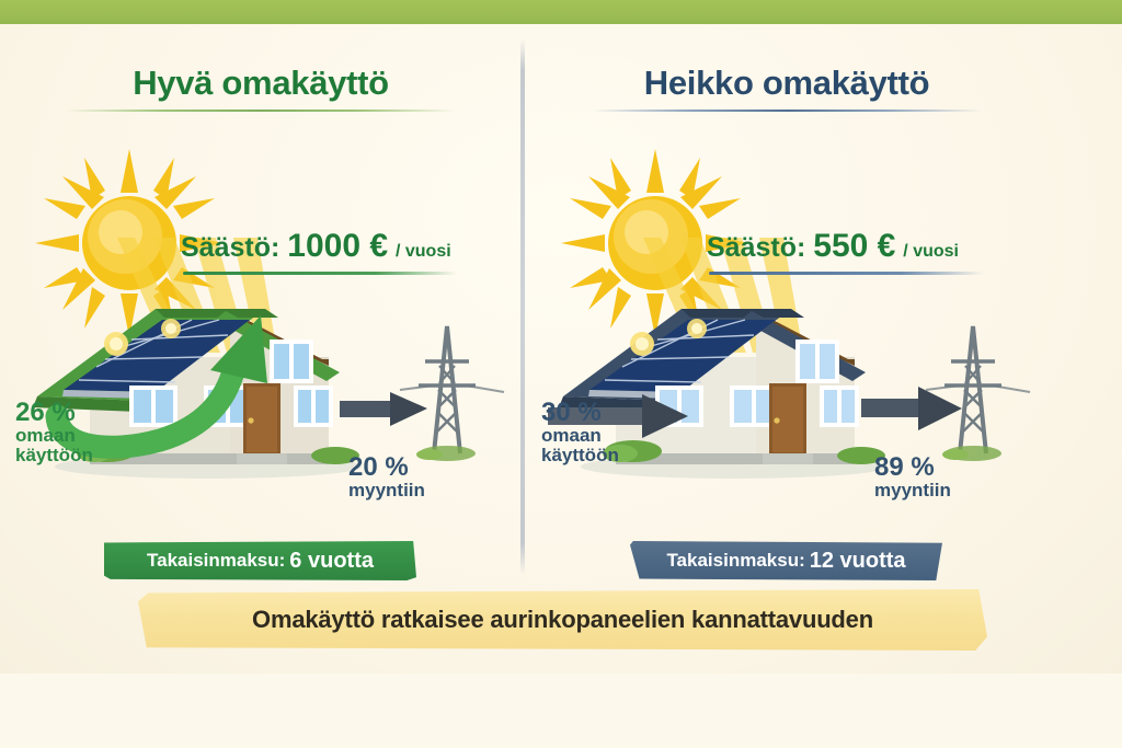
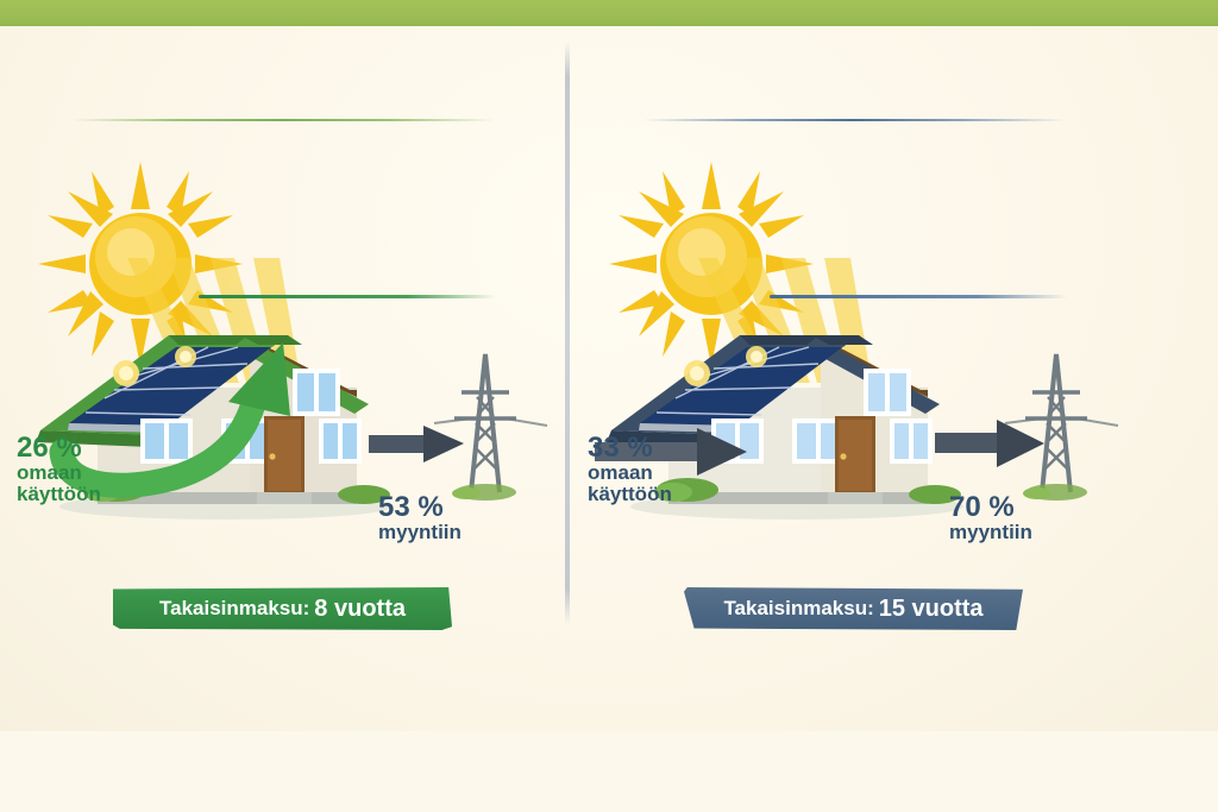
- Hyvä omakäyttö
- Säästö: 1000 € / vuosi
  26 %
  omaan
  käyttöön
- 20 %
+ 53 %
  myyntiin
  Takaisinmaksu:
- 6 vuotta
+ 8 vuotta
- Heikko omakäyttö
- Säästö: 550 € / vuosi
- 30 %
+ 33 %
  omaan
  käyttöön
- 89 %
+ 70 %
  myyntiin
  Takaisinmaksu:
- 12 vuotta
+ 15 vuotta
- Omakäyttö ratkaisee aurinkopaneelien kannattavuuden
